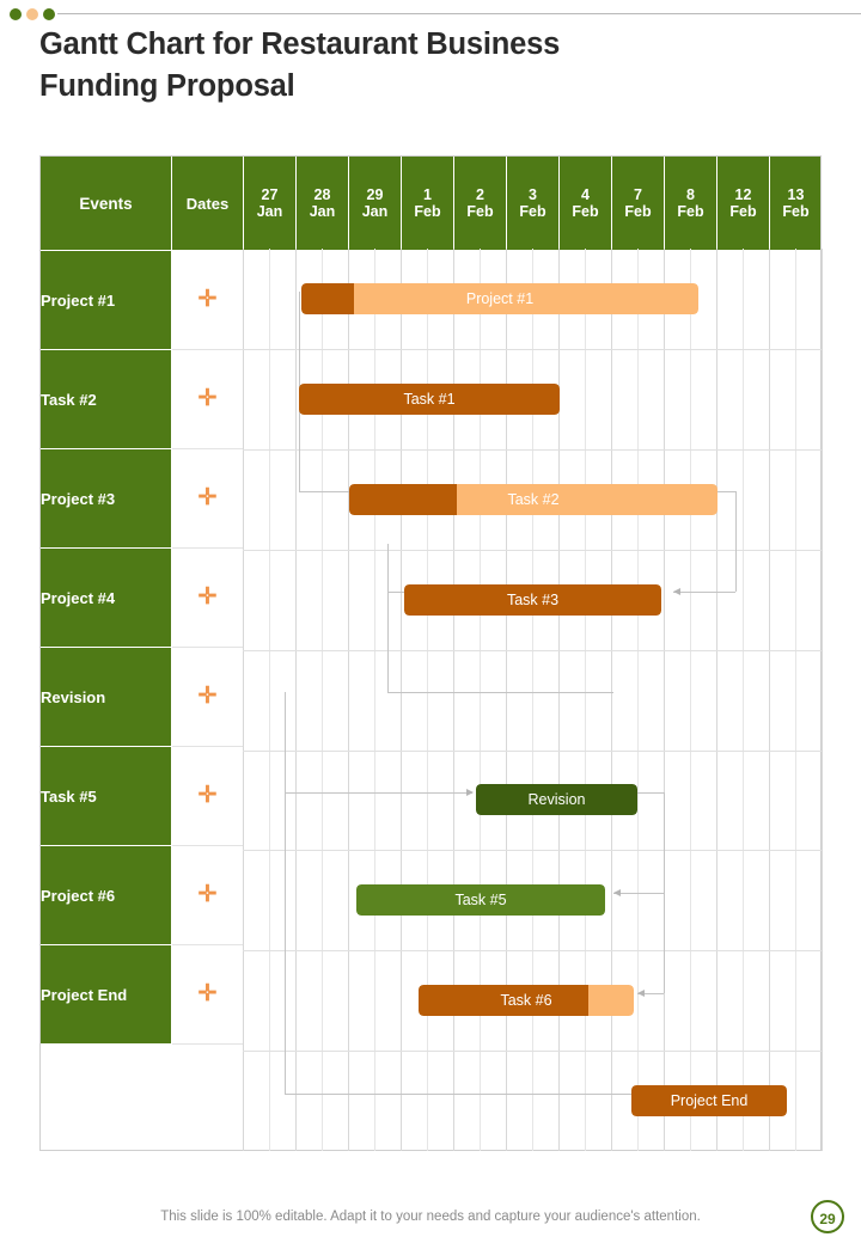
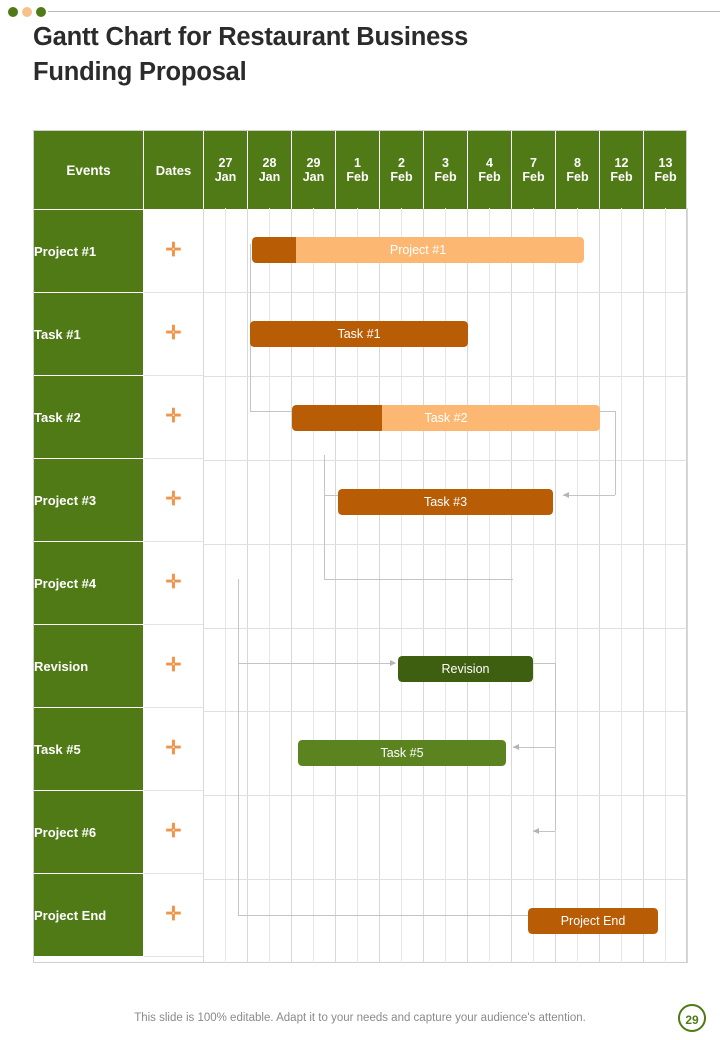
  Gantt Chart for Restaurant Business
  Funding Proposal
  Events	Dates	27 Jan	28 Jan	29 Jan	1 Feb	2 Feb	3 Feb	4 Feb	7 Feb	8 Feb	12 Feb	13 Feb
  Project #1	✛
+ Task #1	✛
  Task #2	✛
  Project #3	✛
  Project #4	✛
  Revision	✛
  Task #5	✛
  Project #6	✛
  Project End	✛
  Project #1
  Task #1
  Task #2
  Task #3
  Revision
  Task #5
- Task #6
  Project End
  This slide is 100% editable. Adapt it to your needs and capture your audience's attention.
  29
